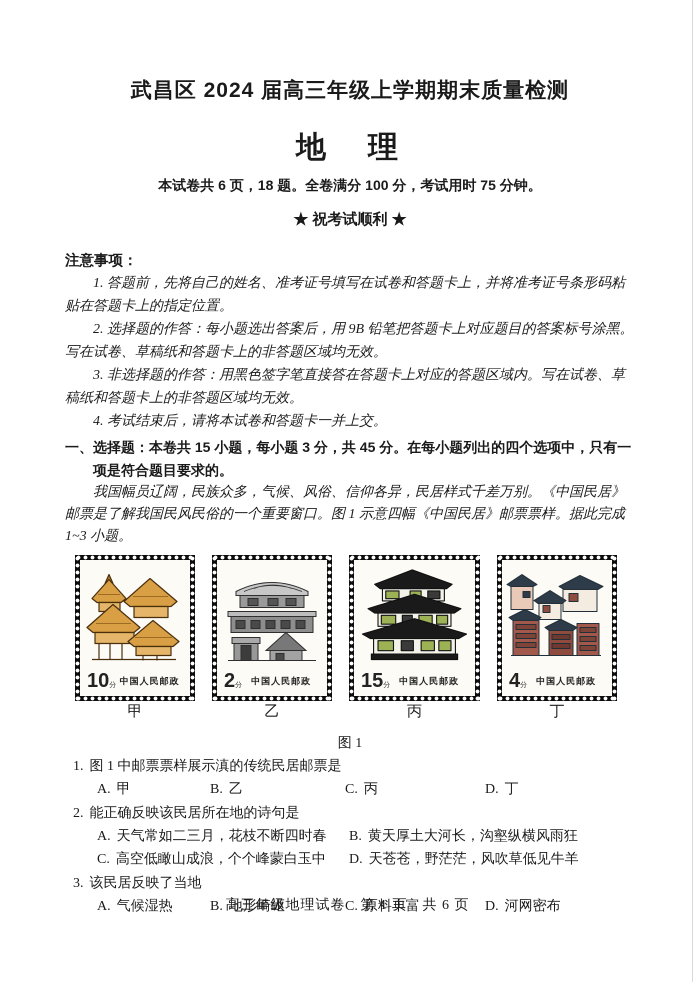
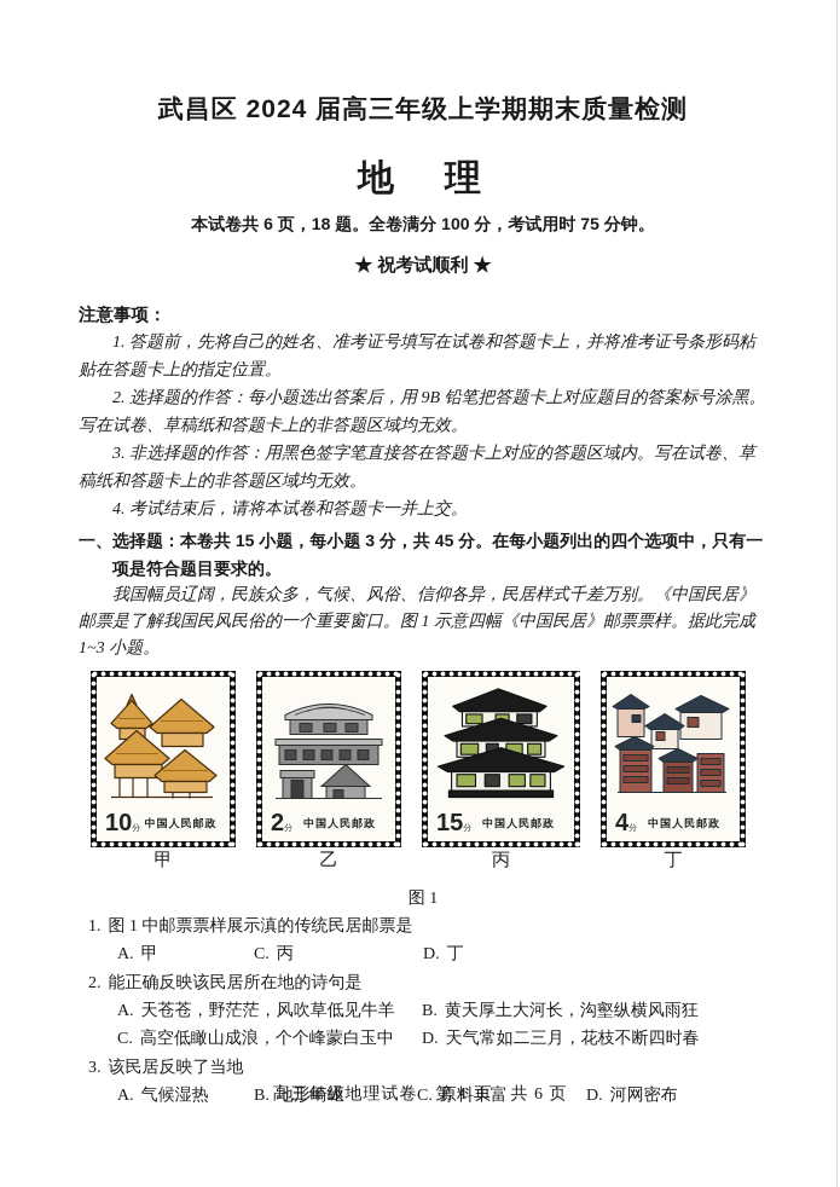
  武昌区 2024 届高三年级上学期期末质量检测
  地 理
  本试卷共 6 页，18 题。全卷满分 100 分，考试用时 75 分钟。
  ★ 祝考试顺利 ★
  注意事项：
  1. 答题前，先将自己的姓名、准考证号填写在试卷和答题卡上，并将准考证号条形码粘贴在答题卡上的指定位置。
  2. 选择题的作答：每小题选出答案后，用 9B 铅笔把答题卡上对应题目的答案标号涂黑。写在试卷、草稿纸和答题卡上的非答题区域均无效。
  3. 非选择题的作答：用黑色签字笔直接答在答题卡上对应的答题区域内。写在试卷、草稿纸和答题卡上的非答题区域均无效。
  4. 考试结束后，请将本试卷和答题卡一并上交。
  一、选择题：本卷共 15 小题，每小题 3 分，共 45 分。在每小题列出的四个选项中，只有一项是符合题目要求的。
  我国幅员辽阔，民族众多，气候、风俗、信仰各异，民居样式千差万别。《中国民居》邮票是了解我国民风民俗的一个重要窗口。图 1 示意四幅《中国民居》邮票票样。据此完成 1~3 小题。
  10
  中国人民邮政
  2
  中国人民邮政
  15
  中国人民邮政
  4
  中国人民邮政
  甲
  乙
  丙
  丁
  图 1
  1. 图 1 中邮票票样展示滇的传统民居邮票是
  A. 甲
- B. 乙
  C. 丙
  D. 丁
  2. 能正确反映该民居所在地的诗句是
- A. 天气常如二三月，花枝不断四时春
+ A. 天苍苍，野茫茫，风吹草低见牛羊
  B. 黄天厚土大河长，沟壑纵横风雨狂
  C. 高空低瞰山成浪，个个峰蒙白玉中
- D. 天苍苍，野茫茫，风吹草低见牛羊
+ D. 天气常如二三月，花枝不断四时春
  3. 该民居反映了当地
  A. 气候湿热
  B. 地形崎岖
  C. 原料丰富
  D. 河网密布
  高三年级地理试卷 第 1 页 共 6 页
